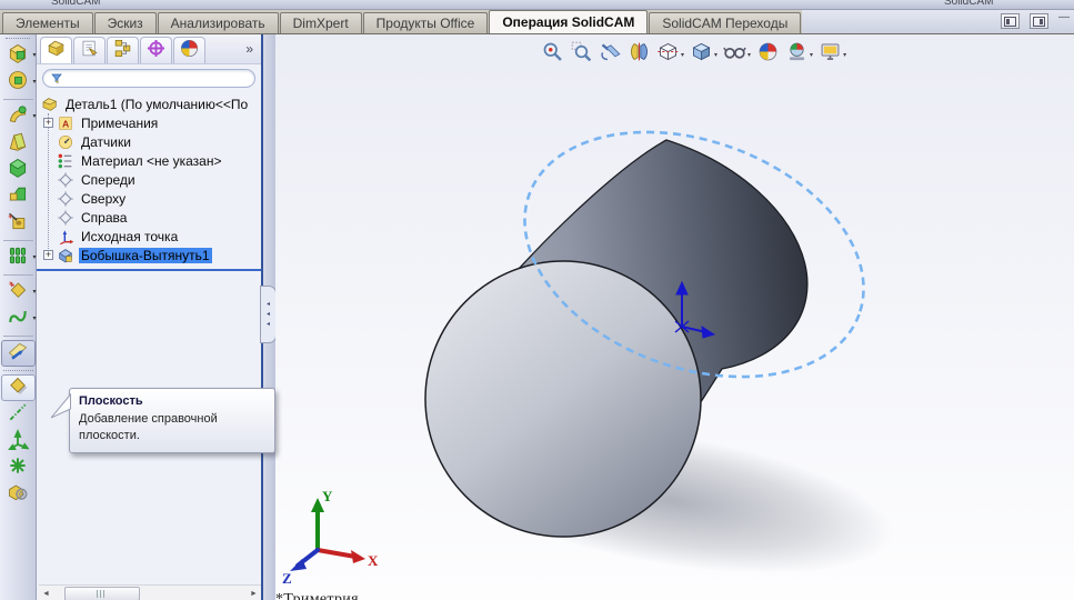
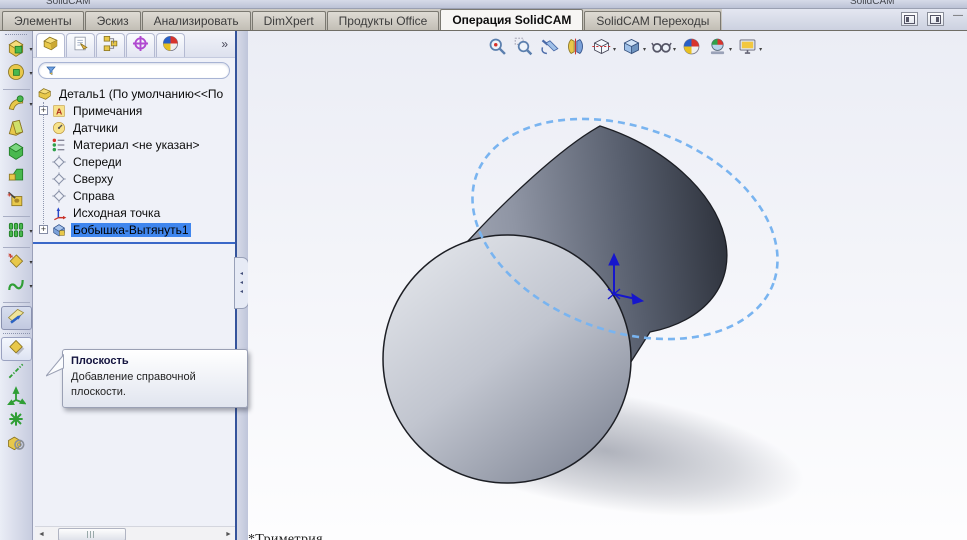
  SolidCAM
  SolidCAM
  Элементы
  Эскиз
  Анализировать
  DimXpert
  Продукты Office
  Операция SolidCAM
  SolidCAM Переходы
  —
  »
  Деталь1 (По умолчанию<<По
  +
  A
  Примечания
  Датчики
  Материал <не указан>
  Спереди
  Сверху
  Справа
  Исходная точка
  +
  Бобышка-Вытянуть1
- Y
- X
- Z
  Плоскость
  Добавление справочной плоскости.
